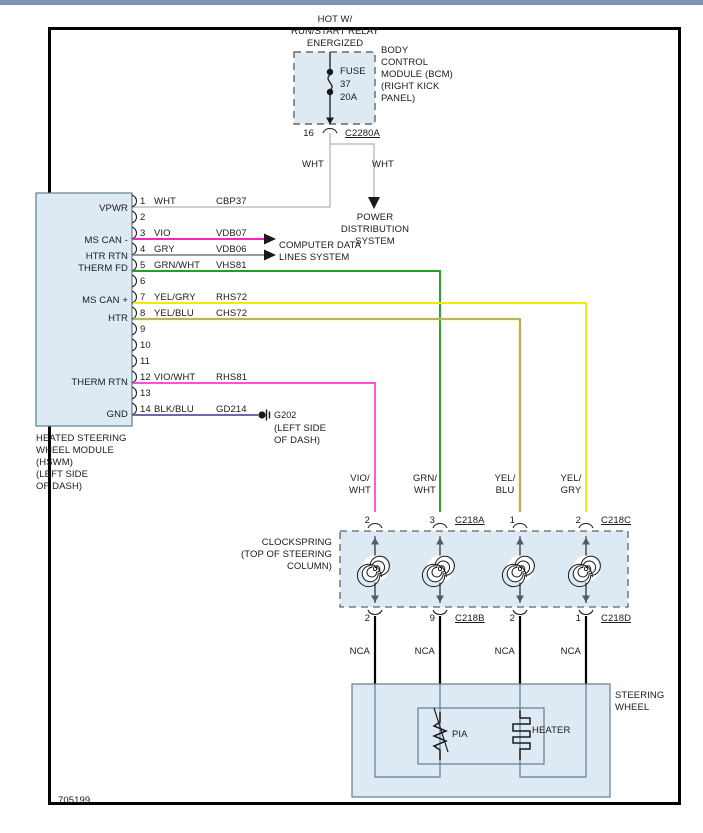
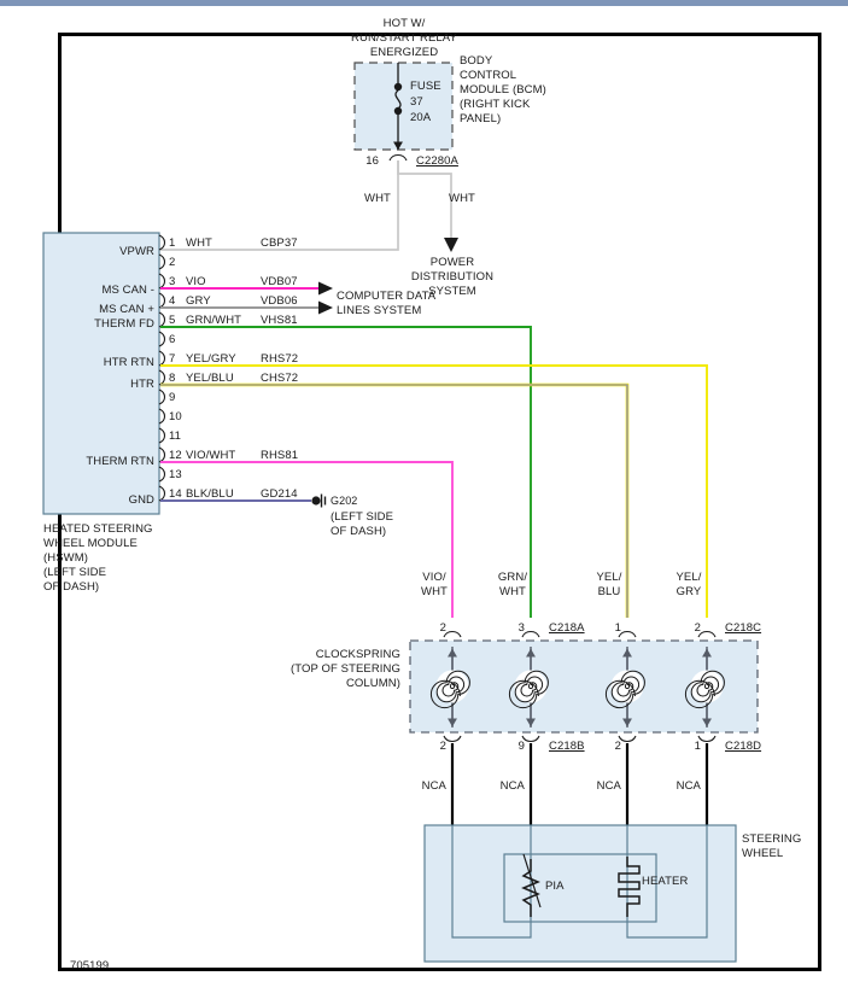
  HOT W/
  RUN/START RELAY
  ENERGIZED
  FUSE
  37
  20A
  BODY
  CONTROL
  MODULE (BCM)
  (RIGHT KICK
  PANEL)
  16
  C2280A
  WHT
  WHT
  POWER
  DISTRIBUTION
  SYSTEM
  COMPUTER DATA
  LINES SYSTEM
  VPWR
  MS CAN -
- HTR RTN
+ MS CAN +
  THERM FD
- MS CAN +
+ HTR RTN
  HTR
  THERM RTN
  GND
  1
  2
  3
  4
  5
  6
  7
  8
  9
  10
  11
  12
  13
  14
  WHT
  VIO
  GRY
  GRN/WHT
  YEL/GRY
  YEL/BLU
  VIO/WHT
  BLK/BLU
  CBP37
  VDB07
  VDB06
  VHS81
  RHS72
  CHS72
  RHS81
  GD214
  HEATED STEERING
  WHEEL MODULE
  (HSWM)
  (LEFT SIDE
  OF DASH)
  G202
  (LEFT SIDE
  OF DASH)
  VIO/
  WHT
  GRN/
  WHT
  YEL/
  BLU
  YEL/
  GRY
  2
  3
  1
  2
  C218A
  C218C
  CLOCKSPRING
  (TOP OF STEERING
  COLUMN)
  2
  9
  2
  1
  C218B
  C218D
  NCA
  NCA
  NCA
  NCA
  PIA
  HEATER
  STEERING
  WHEEL
  705199
